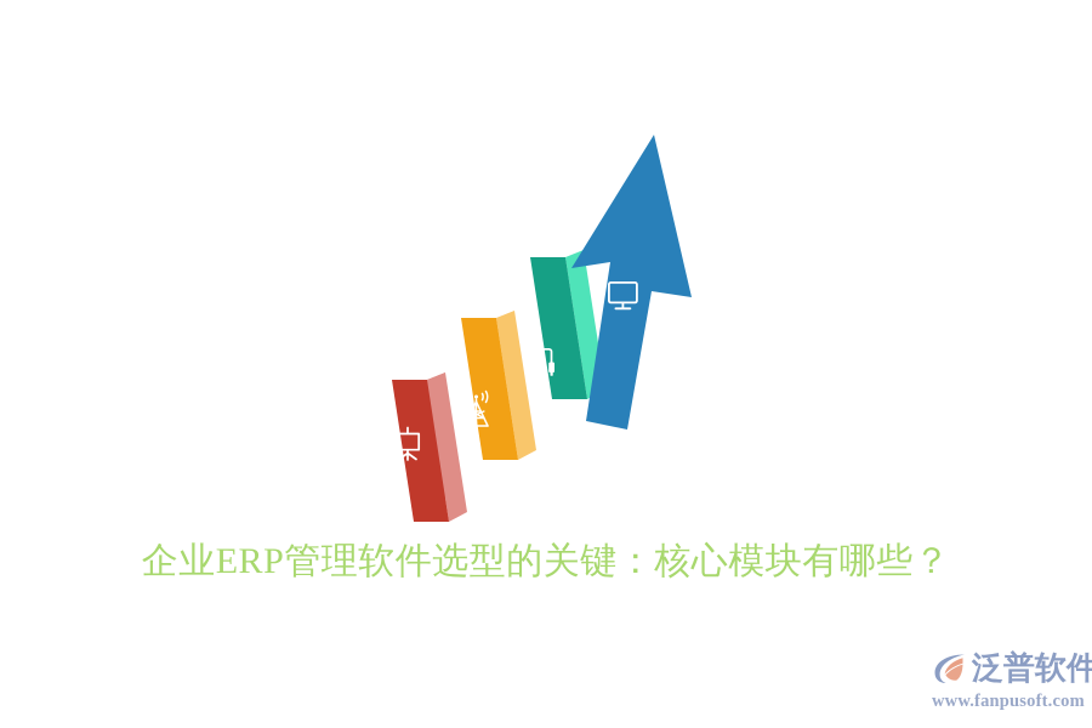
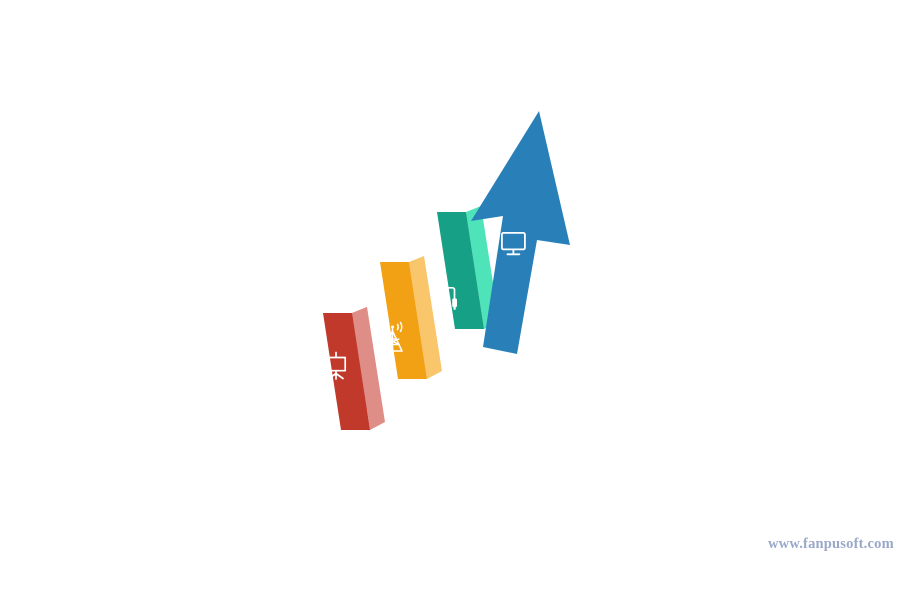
- 企业ERP管理软件选型的关键：核心模块有哪些？
- 泛普软件
  www.fanpusoft.com
